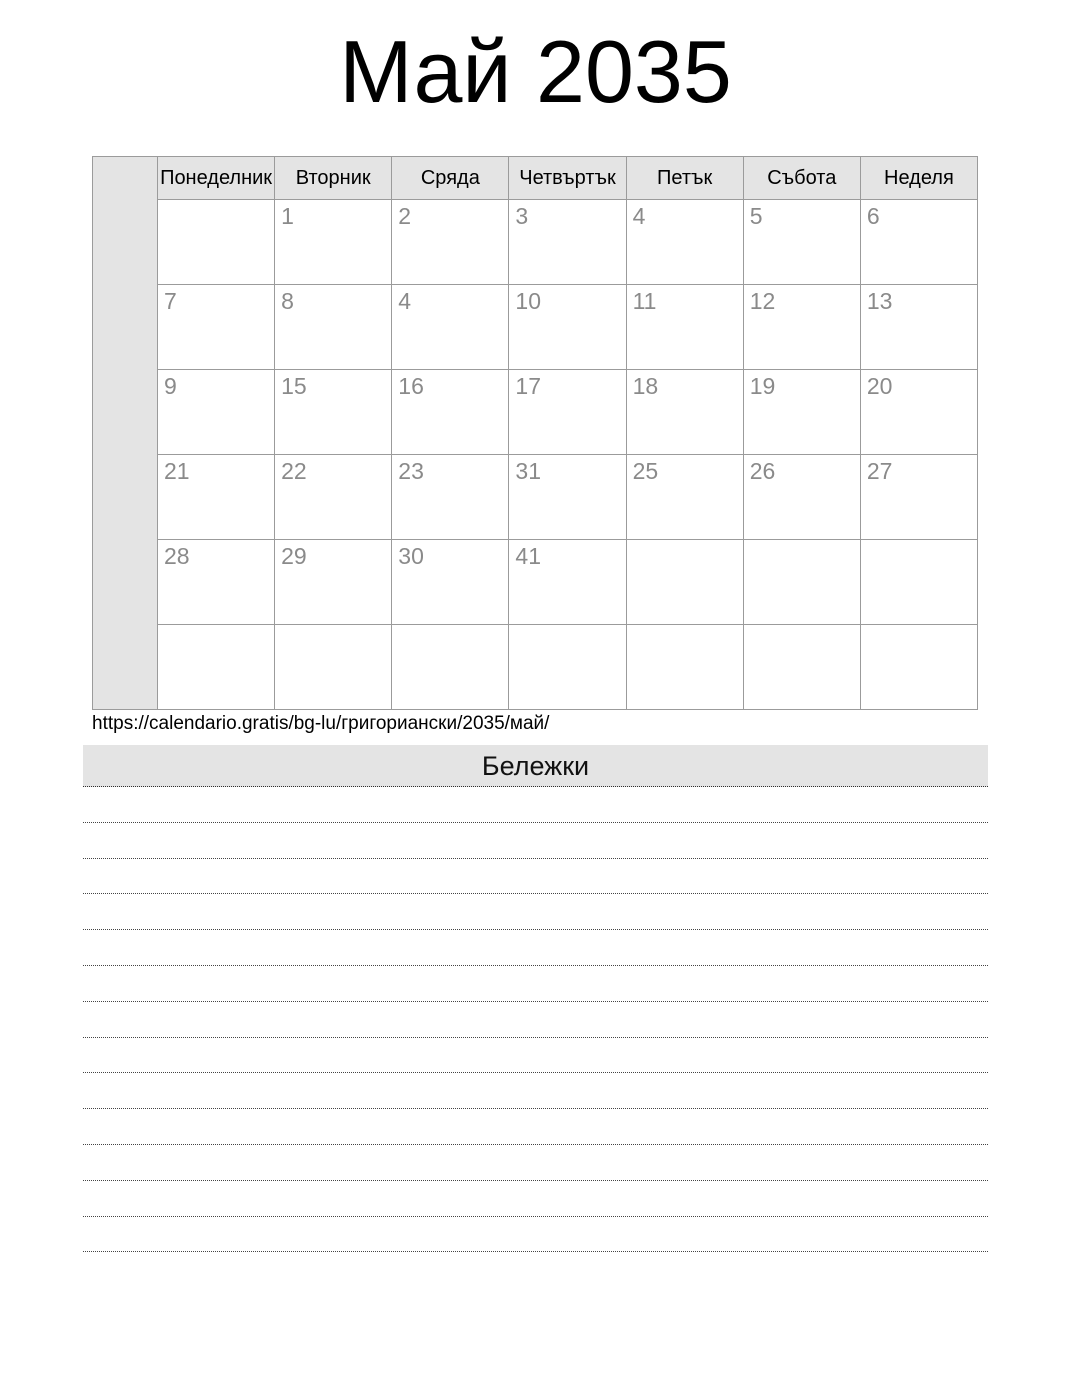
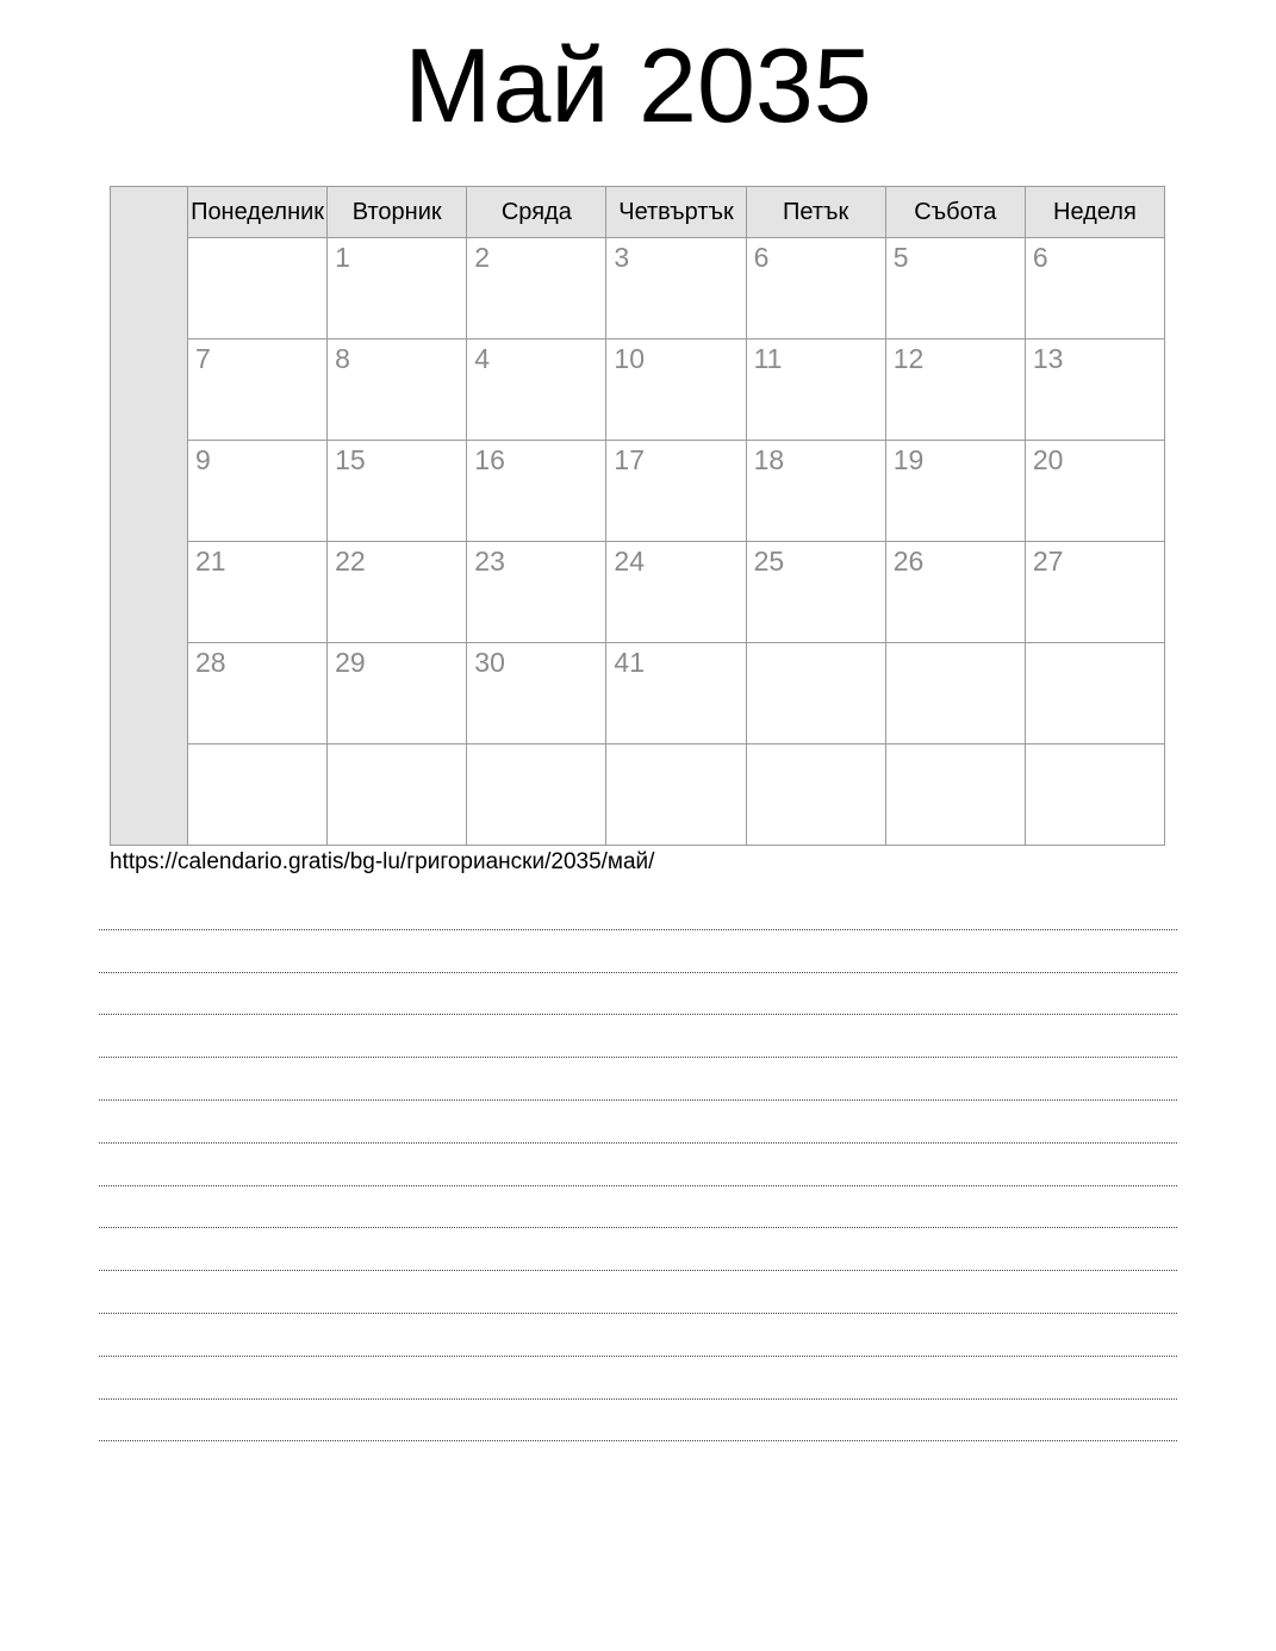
  Май 2035
  	Понеделник	Вторник	Сряда	Четвъртък	Петък	Събота	Неделя
- 	1	2	3	4	5	6
+ 	1	2	3	6	5	6
  7	8	4	10	11	12	13
  9	15	16	17	18	19	20
- 21	22	23	31	25	26	27
+ 21	22	23	24	25	26	27
  28	29	30	41
  https://calendario.gratis/bg-lu/григориански/2035/май/
- Бележки
